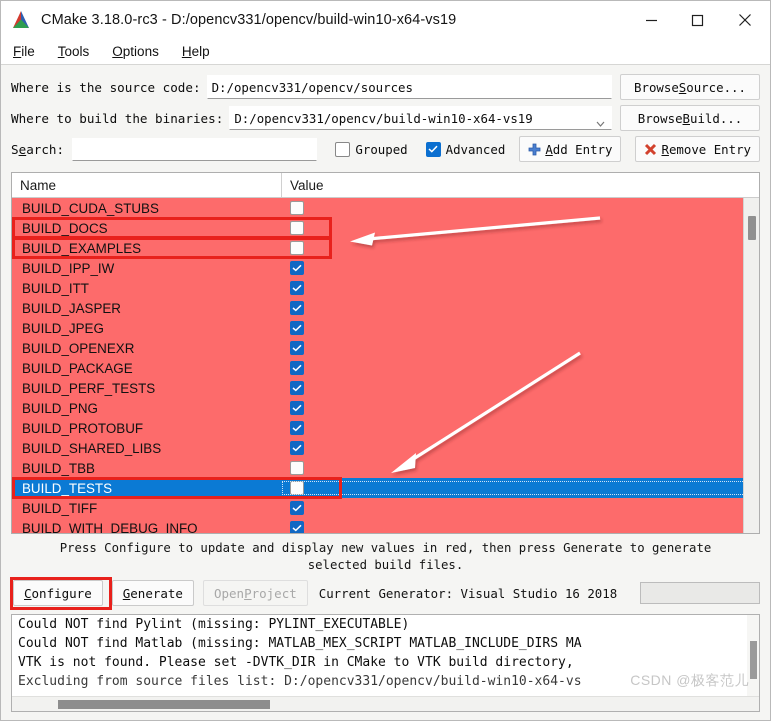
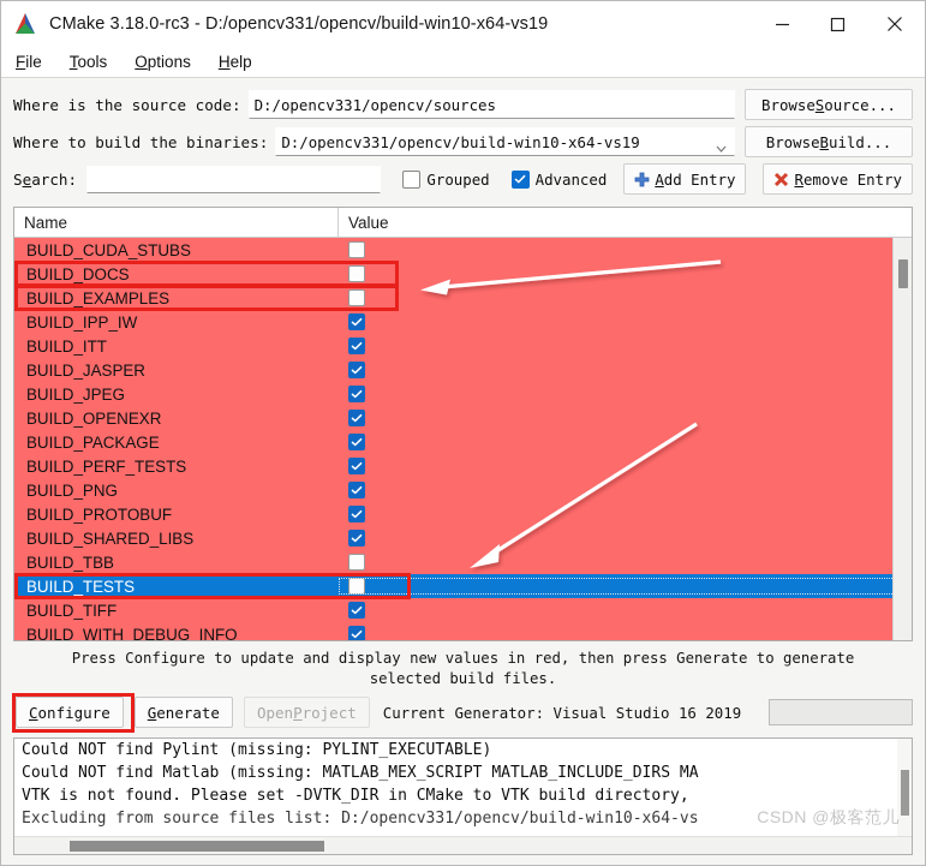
  CMake 3.18.0-rc3 - D:/opencv331/opencv/build-win10-x64-vs19
  File
  Tools
  Options
  Help
  Where is the source code:
  D:/opencv331/opencv/sources
  Browse
  S
  ource...
  Where to build the binaries:
  D:/opencv331/opencv/build-win10-x64-vs19
  Browse
  B
  uild...
  Search:
  Grouped
  Advanced
  A
  dd Entry
  R
  emove Entry
  Name
  Value
  BUILD_CUDA_STUBS
  BUILD_DOCS
  BUILD_EXAMPLES
  BUILD_IPP_IW
  BUILD_ITT
  BUILD_JASPER
  BUILD_JPEG
  BUILD_OPENEXR
  BUILD_PACKAGE
  BUILD_PERF_TESTS
  BUILD_PNG
  BUILD_PROTOBUF
  BUILD_SHARED_LIBS
  BUILD_TBB
  BUILD_TESTS
  BUILD_TIFF
  BUILD_WITH_DEBUG_INFO
  Press Configure to update and display new values in red, then press Generate to generate
  selected build files.
  C
  onfigure
  G
  enerate
  Open
  P
  roject
- Current Generator: Visual Studio 16 2018
+ Current Generator: Visual Studio 16 2019
  Could NOT find Pylint (missing: PYLINT_EXECUTABLE)
  Could NOT find Matlab (missing: MATLAB_MEX_SCRIPT MATLAB_INCLUDE_DIRS MA
  VTK is not found. Please set -DVTK_DIR in CMake to VTK build directory,
  Excluding from source files list: D:/opencv331/opencv/build-win10-x64-vs
  CSDN @极客范儿
